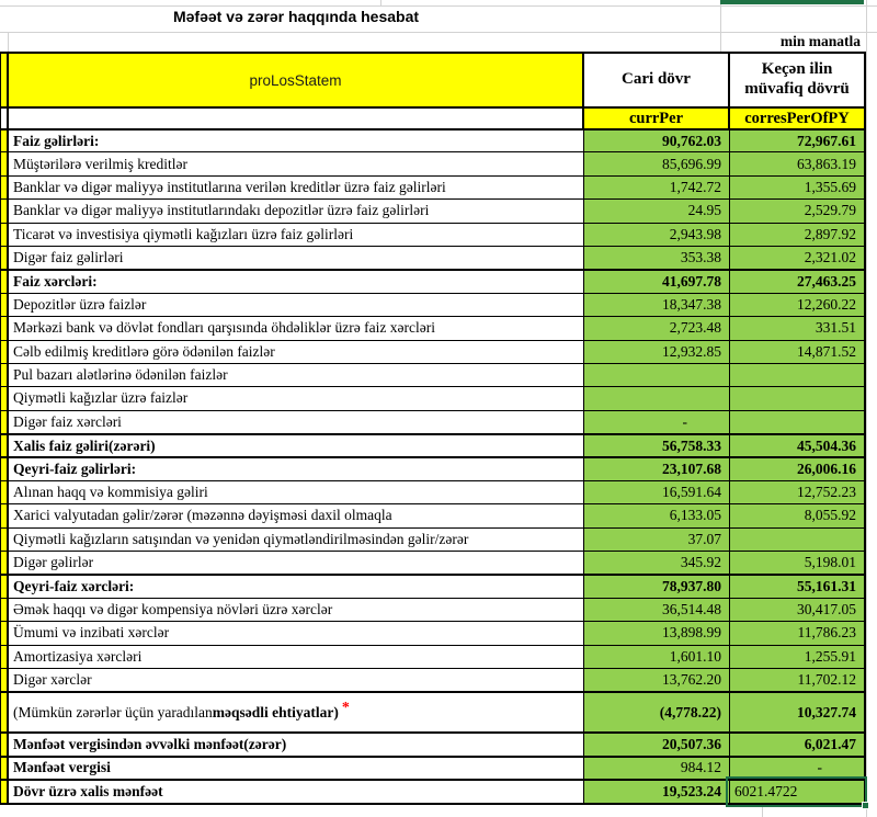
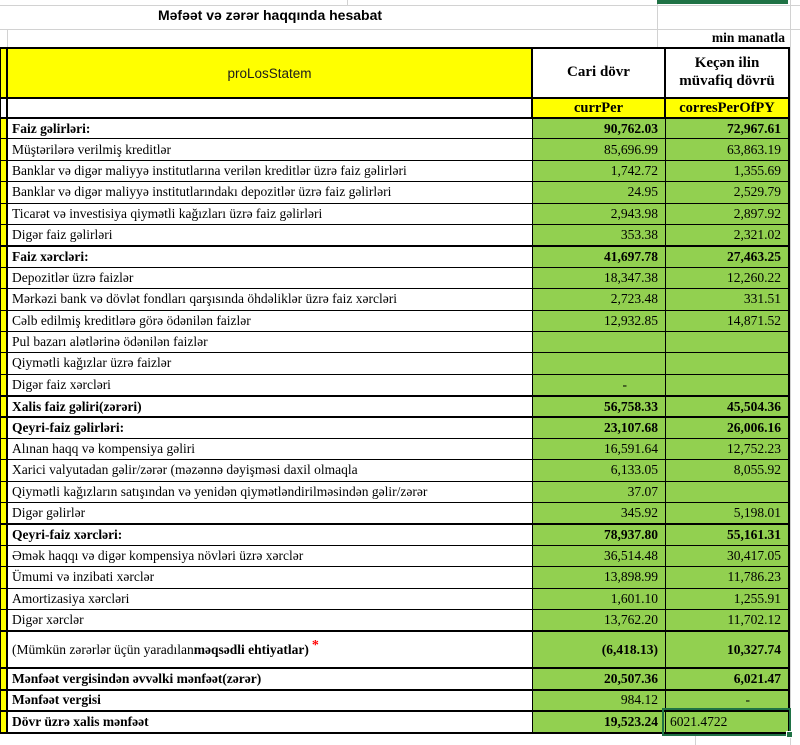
  Məfəət və zərər haqqında hesabat
  min manatla
  proLosStatem
  Cari dövr
  Keçən ilin
  müvafiq dövrü
  currPer
  corresPerOfPY
  Faiz gəlirləri:
  90,762.03
  72,967.61
  Müştərilərə verilmiş kreditlər
  85,696.99
  63,863.19
  Banklar və digər maliyyə institutlarına verilən kreditlər üzrə faiz gəlirləri
  1,742.72
  1,355.69
  Banklar və digər maliyyə institutlarındakı depozitlər üzrə faiz gəlirləri
  24.95
  2,529.79
  Ticarət və investisiya qiymətli kağızları üzrə faiz gəlirləri
  2,943.98
  2,897.92
  Digər faiz gəlirləri
  353.38
  2,321.02
  Faiz xərcləri:
  41,697.78
  27,463.25
  Depozitlər üzrə faizlər
  18,347.38
  12,260.22
  Mərkəzi bank və dövlət fondları qarşısında öhdəliklər üzrə faiz xərcləri
  2,723.48
  331.51
  Cəlb edilmiş kreditlərə görə ödənilən faizlər
  12,932.85
  14,871.52
  Pul bazarı alətlərinə ödənilən faizlər
  Qiymətli kağızlar üzrə faizlər
  Digər faiz xərcləri
  -
  Xalis faiz gəliri(zərəri)
  56,758.33
  45,504.36
  Qeyri-faiz gəlirləri:
  23,107.68
  26,006.16
- Alınan haqq və kommisiya gəliri
+ Alınan haqq və kompensiya gəliri
  16,591.64
  12,752.23
  Xarici valyutadan gəlir/zərər (məzənnə dəyişməsi daxil olmaqla
  6,133.05
  8,055.92
  Qiymətli kağızların satışından və yenidən qiymətləndirilməsindən gəlir/zərər
  37.07
  Digər gəlirlər
  345.92
  5,198.01
  Qeyri-faiz xərcləri:
  78,937.80
  55,161.31
  Əmək haqqı və digər kompensiya növləri üzrə xərclər
  36,514.48
  30,417.05
  Ümumi və inzibati xərclər
  13,898.99
  11,786.23
  Amortizasiya xərcləri
  1,601.10
  1,255.91
  Digər xərclər
  13,762.20
  11,702.12
  (Mümkün zərərlər üçün yaradılan
  məqsədli ehtiyatlar)
  *
- (4,778.22)
+ (6,418.13)
  10,327.74
  Mənfəət vergisindən əvvəlki mənfəət(zərər)
  20,507.36
  6,021.47
  Mənfəət vergisi
  984.12
  -
  Dövr üzrə xalis mənfəət
  19,523.24
  6021.4722
